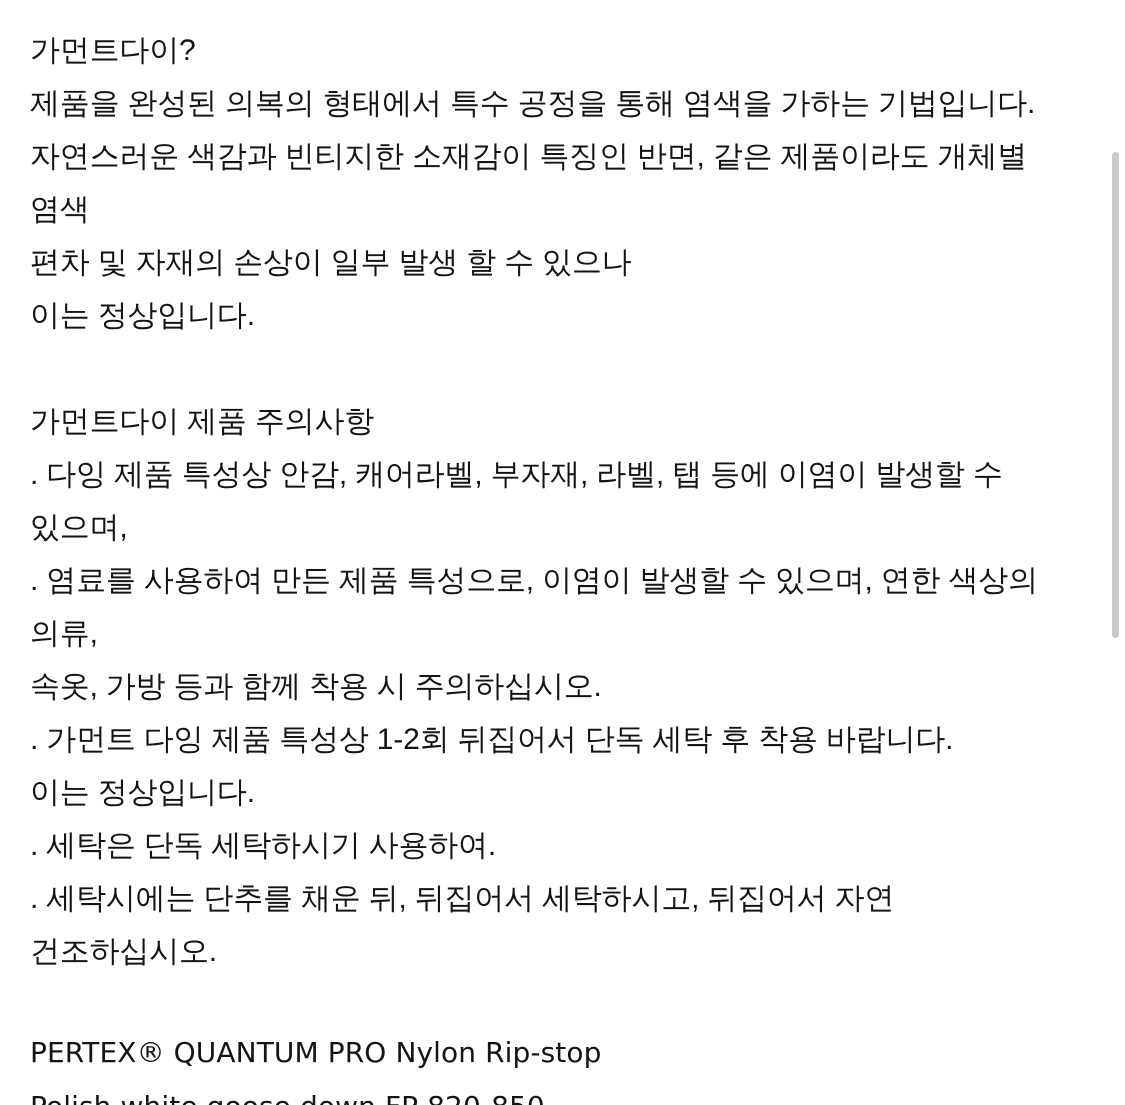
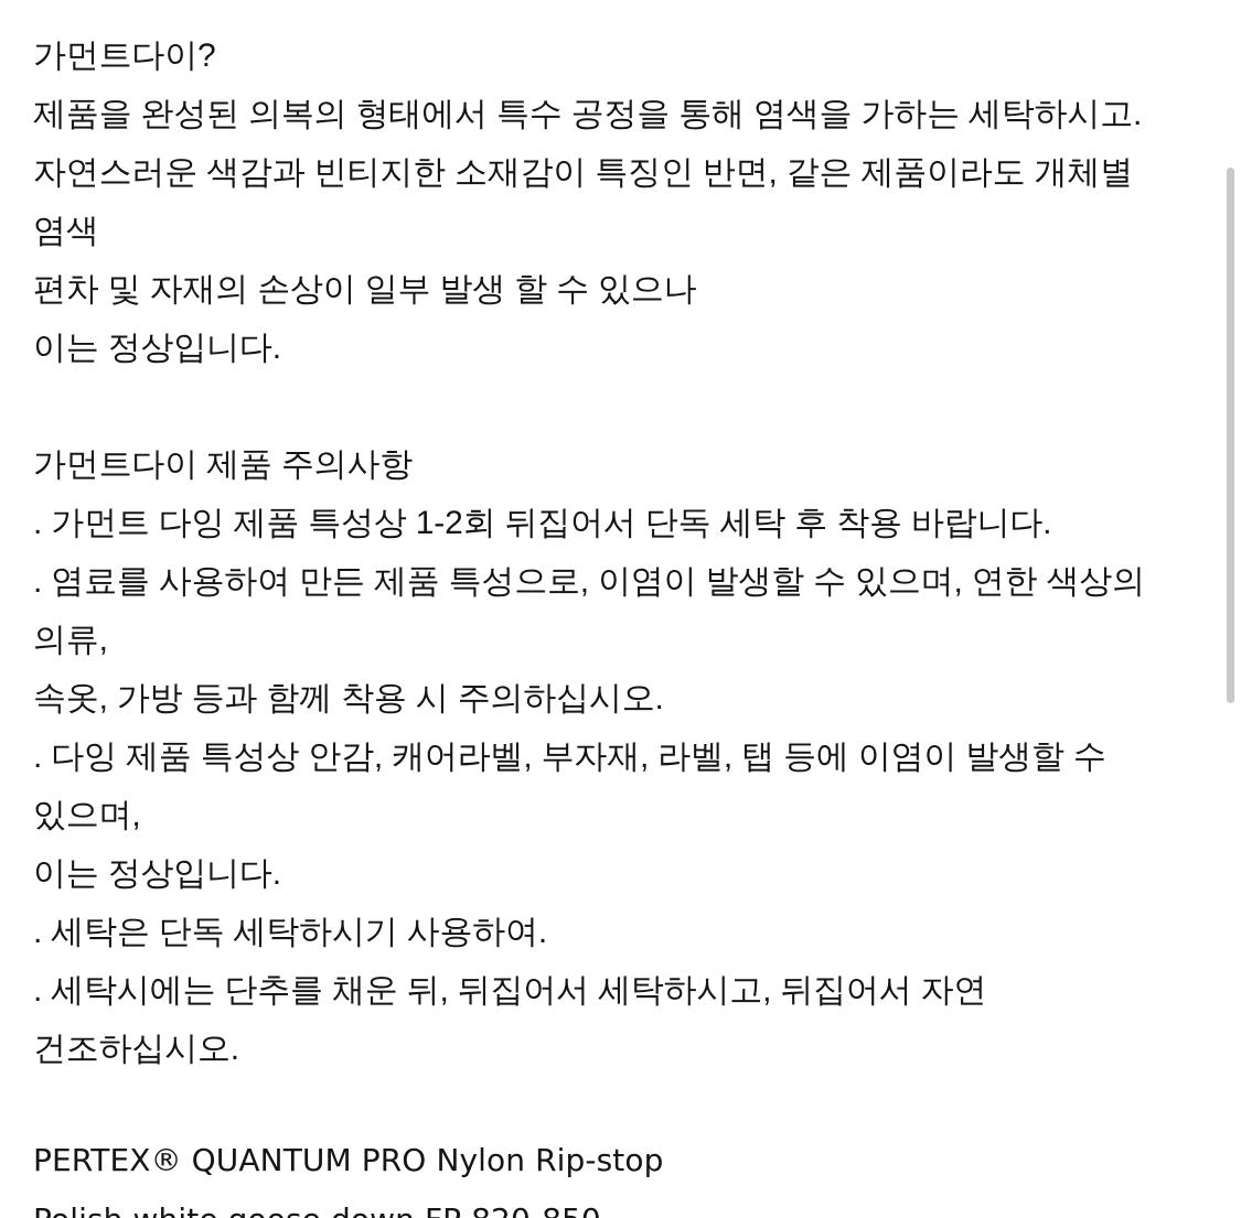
  가먼트다이?
- 제품을 완성된 의복의 형태에서 특수 공정을 통해 염색을 가하는 기법입니다.
+ 제품을 완성된 의복의 형태에서 특수 공정을 통해 염색을 가하는 세탁하시고.
  자연스러운 색감과 빈티지한 소재감이 특징인 반면, 같은 제품이라도 개체별 염색
  편차 및 자재의 손상이 일부 발생 할 수 있으나
  이는 정상입니다.
  가먼트다이 제품 주의사항
- . 다잉 제품 특성상 안감, 캐어라벨, 부자재, 라벨, 탭 등에 이염이 발생할 수 있으며,
+ . 가먼트 다잉 제품 특성상 1-2회 뒤집어서 단독 세탁 후 착용 바랍니다.
  . 염료를 사용하여 만든 제품 특성으로, 이염이 발생할 수 있으며, 연한 색상의 의류,
  속옷, 가방 등과 함께 착용 시 주의하십시오.
- . 가먼트 다잉 제품 특성상 1-2회 뒤집어서 단독 세탁 후 착용 바랍니다.
+ . 다잉 제품 특성상 안감, 캐어라벨, 부자재, 라벨, 탭 등에 이염이 발생할 수 있으며,
  이는 정상입니다.
  . 세탁은 단독 세탁하시기 사용하여.
  . 세탁시에는 단추를 채운 뒤, 뒤집어서 세탁하시고, 뒤집어서 자연 건조하십시오.
  PERTEX® QUANTUM PRO Nylon Rip-stop
